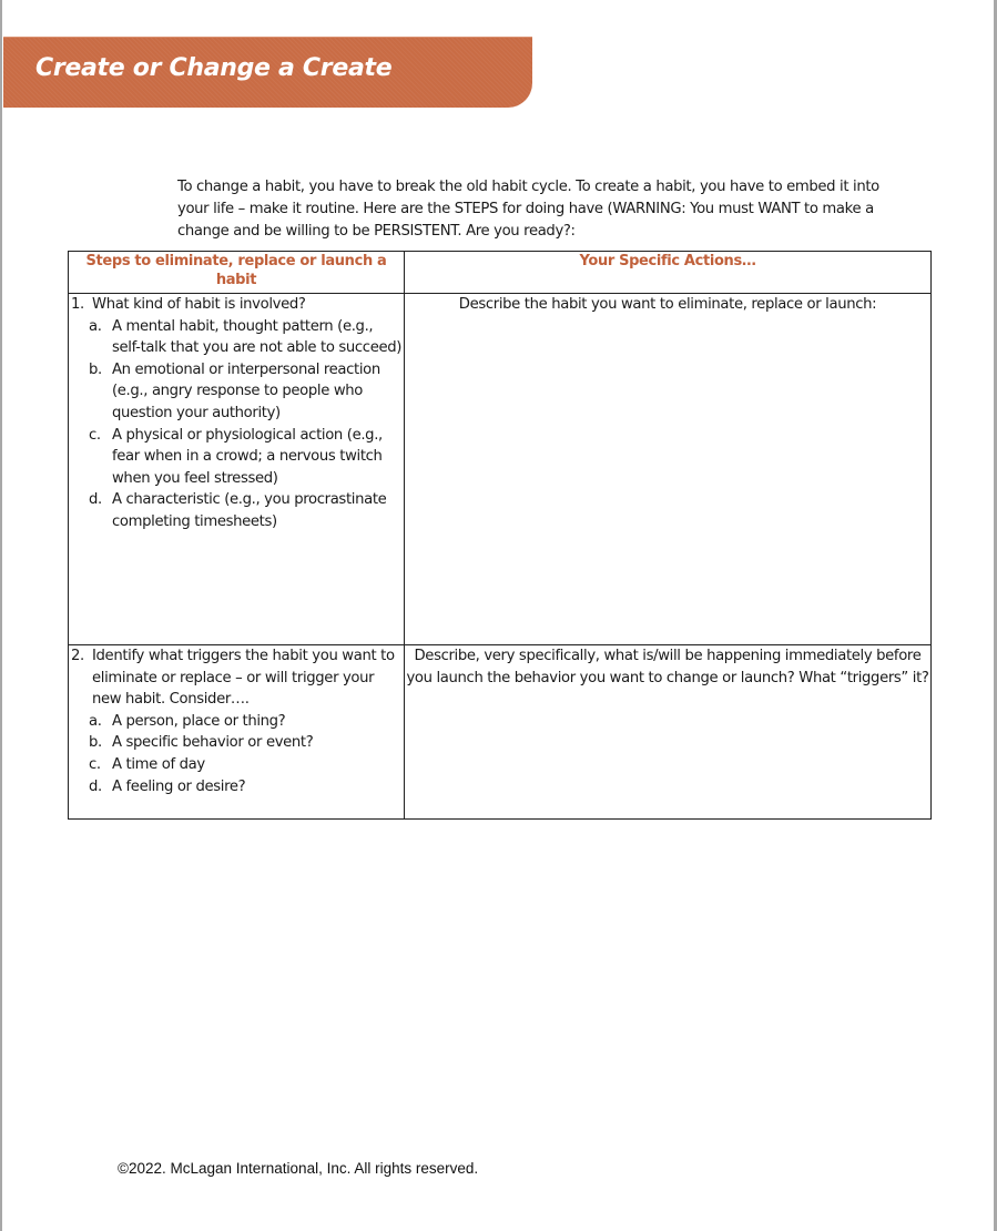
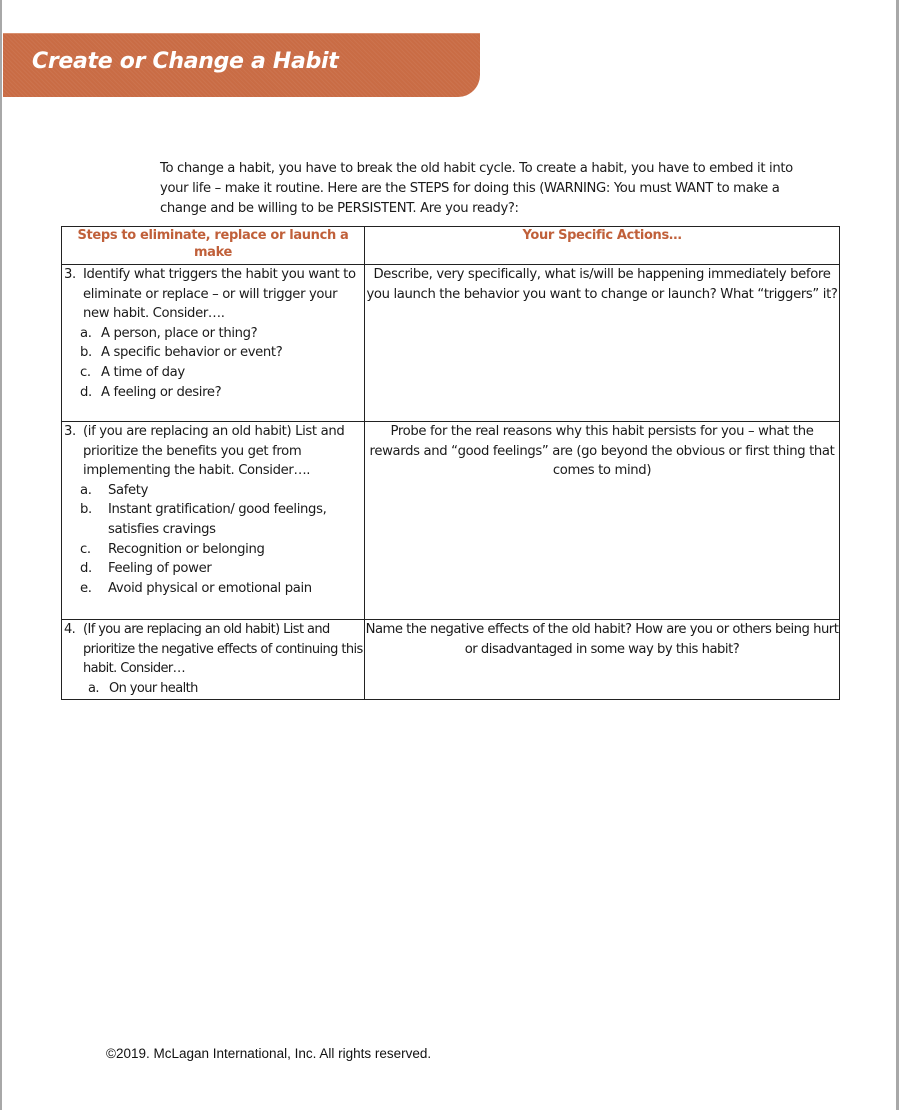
- Create or Change a Create
+ Create or Change a Habit
- To change a habit, you have to break the old habit cycle. To create a habit, you have to embed it into your life – make it routine. Here are the STEPS for doing have (WARNING: You must WANT to make a change and be willing to be PERSISTENT. Are you ready?:
+ To change a habit, you have to break the old habit cycle. To create a habit, you have to embed it into your life – make it routine. Here are the STEPS for doing this (WARNING: You must WANT to make a change and be willing to be PERSISTENT. Are you ready?:
- Steps to eliminate, replace or launch a habit	Your Specific Actions…
+ Steps to eliminate, replace or launch a make	Your Specific Actions…
- 1. What kind of habit is involved? a. A mental habit, thought pattern (e.g., self-talk that you are not able to succeed) b. An emotional or interpersonal reaction (e.g., angry response to people who question your authority) c. A physical or physiological action (e.g., fear when in a crowd; a nervous twitch when you feel stressed) d. A characteristic (e.g., you procrastinate completing timesheets)	Describe the habit you want to eliminate, replace or launch:
- 2. Identify what triggers the habit you want to eliminate or replace – or will trigger your new habit. Consider…. a. A person, place or thing? b. A specific behavior or event? c. A time of day d. A feeling or desire?	Describe, very specifically, what is/will be happening immediately before you launch the behavior you want to change or launch? What “triggers” it?
+ 3. Identify what triggers the habit you want to eliminate or replace – or will trigger your new habit. Consider…. a. A person, place or thing? b. A specific behavior or event? c. A time of day d. A feeling or desire?	Describe, very specifically, what is/will be happening immediately before you launch the behavior you want to change or launch? What “triggers” it?
+ 3. (if you are replacing an old habit) List and prioritize the benefits you get from implementing the habit. Consider…. a. Safety b. Instant gratification/ good feelings, satisfies cravings c. Recognition or belonging d. Feeling of power e. Avoid physical or emotional pain	Probe for the real reasons why this habit persists for you – what the rewards and “good feelings” are (go beyond the obvious or first thing that comes to mind)
+ 4. (If you are replacing an old habit) List and prioritize the negative effects of continuing this habit. Consider… a. On your health	Name the negative effects of the old habit? How are you or others being hurt or disadvantaged in some way by this habit?
- ©2022. McLagan International, Inc. All rights reserved.
+ ©2019. McLagan International, Inc. All rights reserved.
